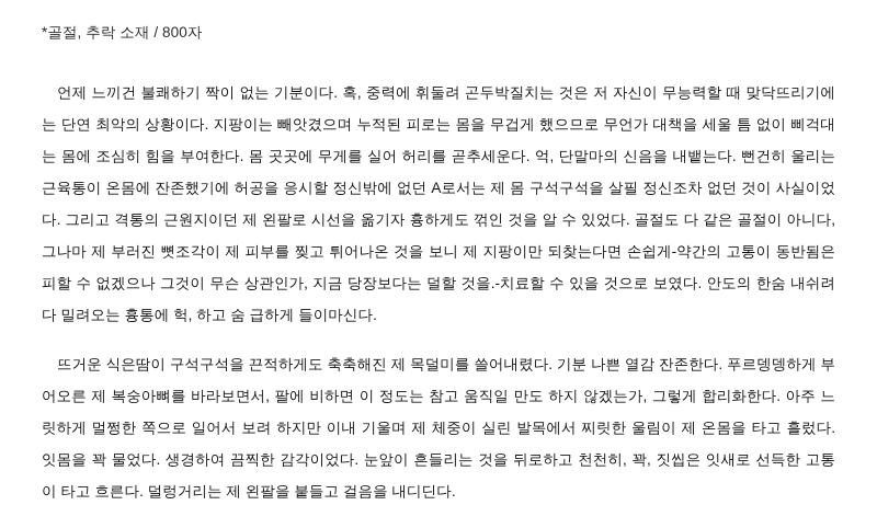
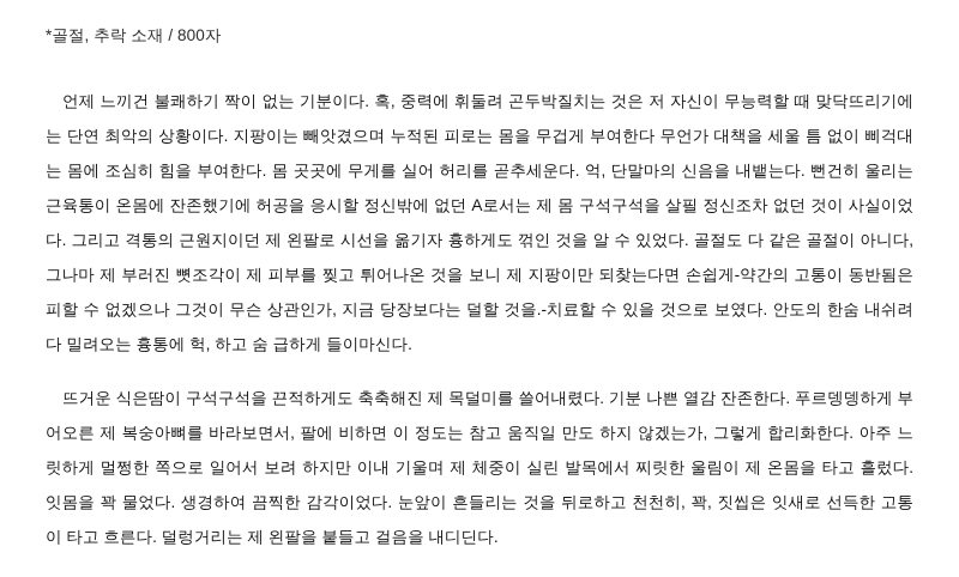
  *골절, 추락 소재 / 800자
- 언제 느끼건 불쾌하기 짝이 없는 기분이다. 혹, 중력에 휘둘려 곤두박질치는 것은 저 자신이 무능력할 때 맞닥뜨리기에는 단연 최악의 상황이다. 지팡이는 빼앗겼으며 누적된 피로는 몸을 무겁게 했으므로 무언가 대책을 세울 틈 없이 삐걱대는 몸에 조심히 힘을 부여한다. 몸 곳곳에 무게를 실어 허리를 곧추세운다. 억, 단말마의 신음을 내뱉는다. 뻔건히 울리는 근육통이 온몸에 잔존했기에 허공을 응시할 정신밖에 없던 A로서는 제 몸 구석구석을 살필 정신조차 없던 것이 사실이었다. 그리고 격통의 근원지이던 제 왼팔로 시선을 옮기자 흉하게도 꺾인 것을 알 수 있었다. 골절도 다 같은 골절이 아니다, 그나마 제 부러진 뼛조각이 제 피부를 찢고 튀어나온 것을 보니 제 지팡이만 되찾는다면 손쉽게-약간의 고통이 동반됨은 피할 수 없겠으나 그것이 무슨 상관인가, 지금 당장보다는 덜할 것을.-치료할 수 있을 것으로 보였다. 안도의 한숨 내쉬려다 밀려오는 흉통에 헉, 하고 숨 급하게 들이마신다.
+ 언제 느끼건 불쾌하기 짝이 없는 기분이다. 혹, 중력에 휘둘려 곤두박질치는 것은 저 자신이 무능력할 때 맞닥뜨리기에는 단연 최악의 상황이다. 지팡이는 빼앗겼으며 누적된 피로는 몸을 무겁게 부여한다 무언가 대책을 세울 틈 없이 삐걱대는 몸에 조심히 힘을 부여한다. 몸 곳곳에 무게를 실어 허리를 곧추세운다. 억, 단말마의 신음을 내뱉는다. 뻔건히 울리는 근육통이 온몸에 잔존했기에 허공을 응시할 정신밖에 없던 A로서는 제 몸 구석구석을 살필 정신조차 없던 것이 사실이었다. 그리고 격통의 근원지이던 제 왼팔로 시선을 옮기자 흉하게도 꺾인 것을 알 수 있었다. 골절도 다 같은 골절이 아니다, 그나마 제 부러진 뼛조각이 제 피부를 찢고 튀어나온 것을 보니 제 지팡이만 되찾는다면 손쉽게-약간의 고통이 동반됨은 피할 수 없겠으나 그것이 무슨 상관인가, 지금 당장보다는 덜할 것을.-치료할 수 있을 것으로 보였다. 안도의 한숨 내쉬려다 밀려오는 흉통에 헉, 하고 숨 급하게 들이마신다.
  뜨거운 식은땀이 구석구석을 끈적하게도 축축해진 제 목덜미를 쓸어내렸다. 기분 나쁜 열감 잔존한다. 푸르뎅뎅하게 부어오른 제 복숭아뼈를 바라보면서, 팔에 비하면 이 정도는 참고 움직일 만도 하지 않겠는가, 그렇게 합리화한다. 아주 느릿하게 멀쩡한 쪽으로 일어서 보려 하지만 이내 기울며 제 체중이 실린 발목에서 찌릿한 울림이 제 온몸을 타고 흘렀다. 잇몸을 꽉 물었다. 생경하여 끔찍한 감각이었다. 눈앞이 흔들리는 것을 뒤로하고 천천히, 꽉, 짓씹은 잇새로 선득한 고통이 타고 흐른다. 덜렁거리는 제 왼팔을 붙들고 걸음을 내디딘다.
